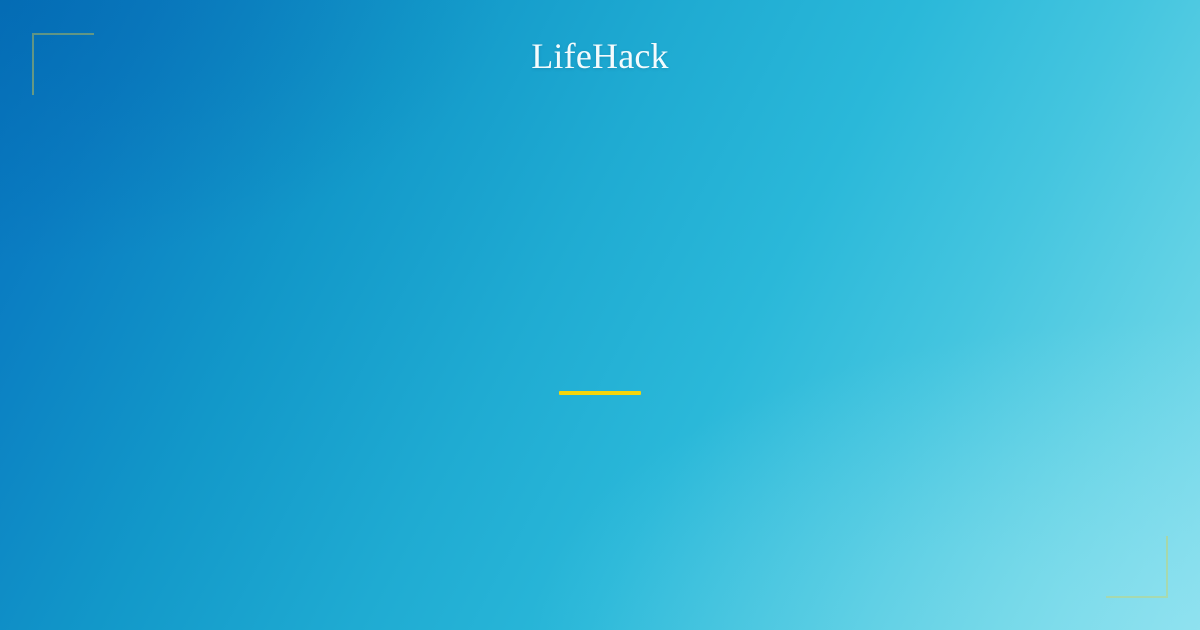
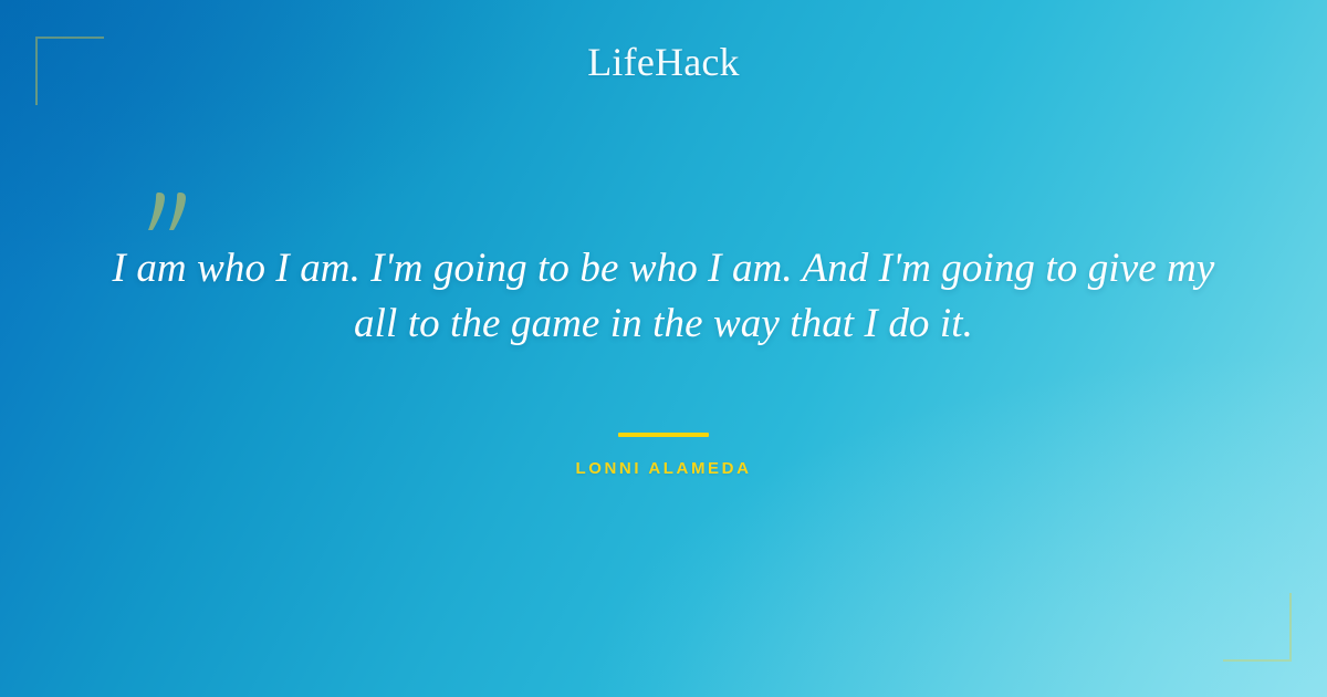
  LifeHack
+ I am who I am. I'm going to be who I am. And I'm going to give my all to the game in the way that I do it.
+ LONNI ALAMEDA
